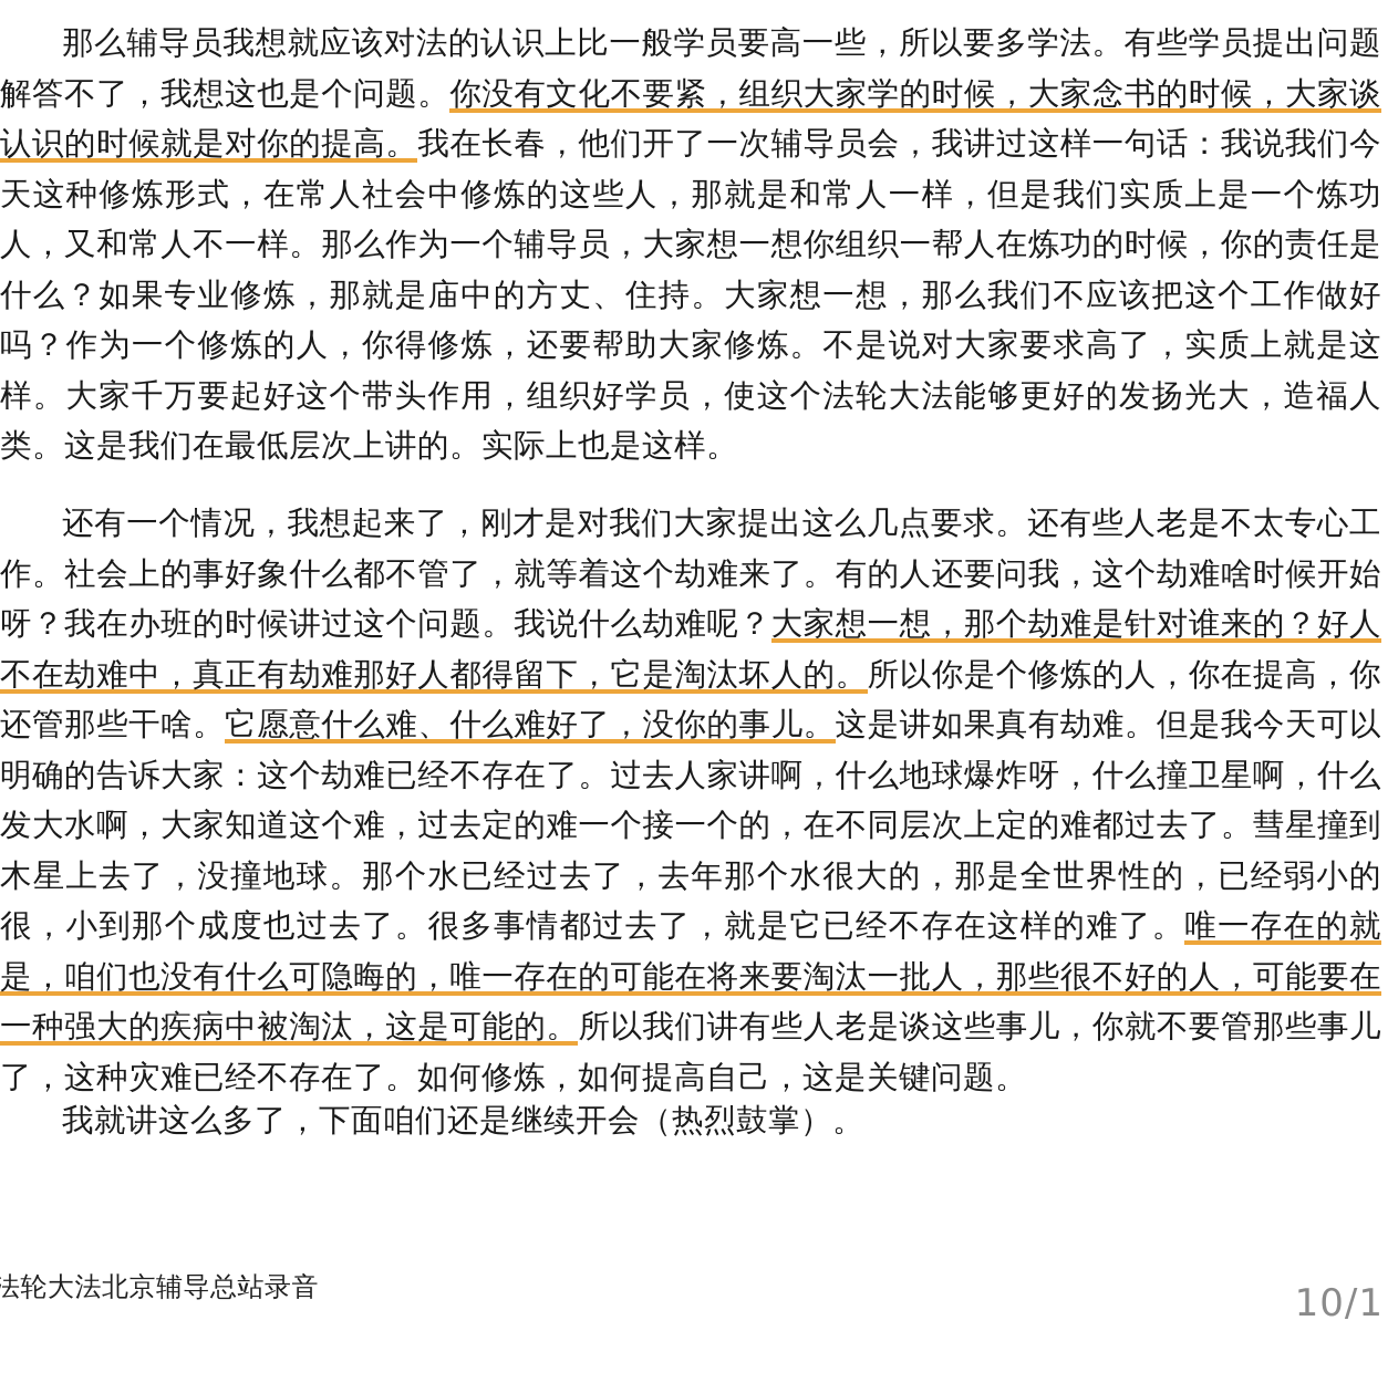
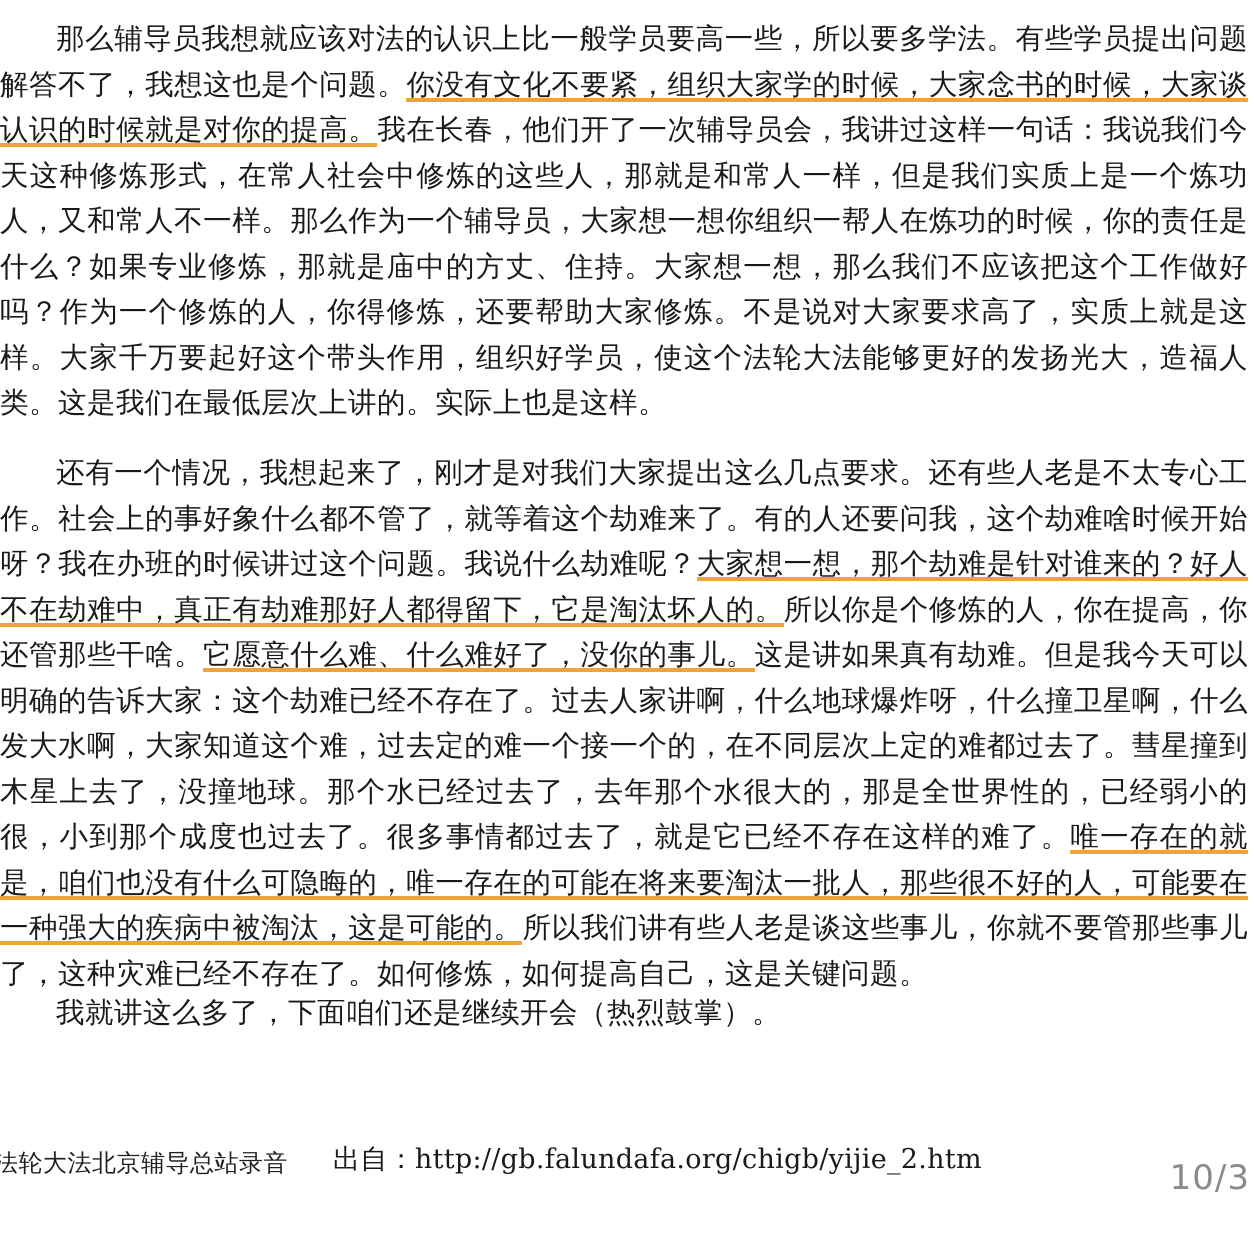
  那么辅导员我想就应该对法的认识上比一般学员要高一些，所以要多学法。有些学员提出问题解答不了，我想这也是个问题。你没有文化不要紧，组织大家学的时候，大家念书的时候，大家谈认识的时候就是对你的提高。我在长春，他们开了一次辅导员会，我讲过这样一句话：我说我们今天这种修炼形式，在常人社会中修炼的这些人，那就是和常人一样，但是我们实质上是一个炼功人，又和常人不一样。那么作为一个辅导员，大家想一想你组织一帮人在炼功的时候，你的责任是什么？如果专业修炼，那就是庙中的方丈、住持。大家想一想，那么我们不应该把这个工作做好吗？作为一个修炼的人，你得修炼，还要帮助大家修炼。不是说对大家要求高了，实质上就是这样。大家千万要起好这个带头作用，组织好学员，使这个法轮大法能够更好的发扬光大，造福人类。这是我们在最低层次上讲的。实际上也是这样。
  还有一个情况，我想起来了，刚才是对我们大家提出这么几点要求。还有些人老是不太专心工作。社会上的事好象什么都不管了，就等着这个劫难来了。有的人还要问我，这个劫难啥时候开始呀？我在办班的时候讲过这个问题。我说什么劫难呢？大家想一想，那个劫难是针对谁来的？好人不在劫难中，真正有劫难那好人都得留下，它是淘汰坏人的。所以你是个修炼的人，你在提高，你还管那些干啥。它愿意什么难、什么难好了，没你的事儿。这是讲如果真有劫难。但是我今天可以明确的告诉大家：这个劫难已经不存在了。过去人家讲啊，什么地球爆炸呀，什么撞卫星啊，什么发大水啊，大家知道这个难，过去定的难一个接一个的，在不同层次上定的难都过去了。彗星撞到木星上去了，没撞地球。那个水已经过去了，去年那个水很大的，那是全世界性的，已经弱小的很，小到那个成度也过去了。很多事情都过去了，就是它已经不存在这样的难了。唯一存在的就是，咱们也没有什么可隐晦的，唯一存在的可能在将来要淘汰一批人，那些很不好的人，可能要在一种强大的疾病中被淘汰，这是可能的。所以我们讲有些人老是谈这些事儿，你就不要管那些事儿了，这种灾难已经不存在了。如何修炼，如何提高自己，这是关键问题。
  我就讲这么多了，下面咱们还是继续开会（热烈鼓掌）。
  法轮大法北京辅导总站录音
+ 出自：http://gb.falundafa.org/chigb/yijie_2.htm
- 10/1
+ 10/3
